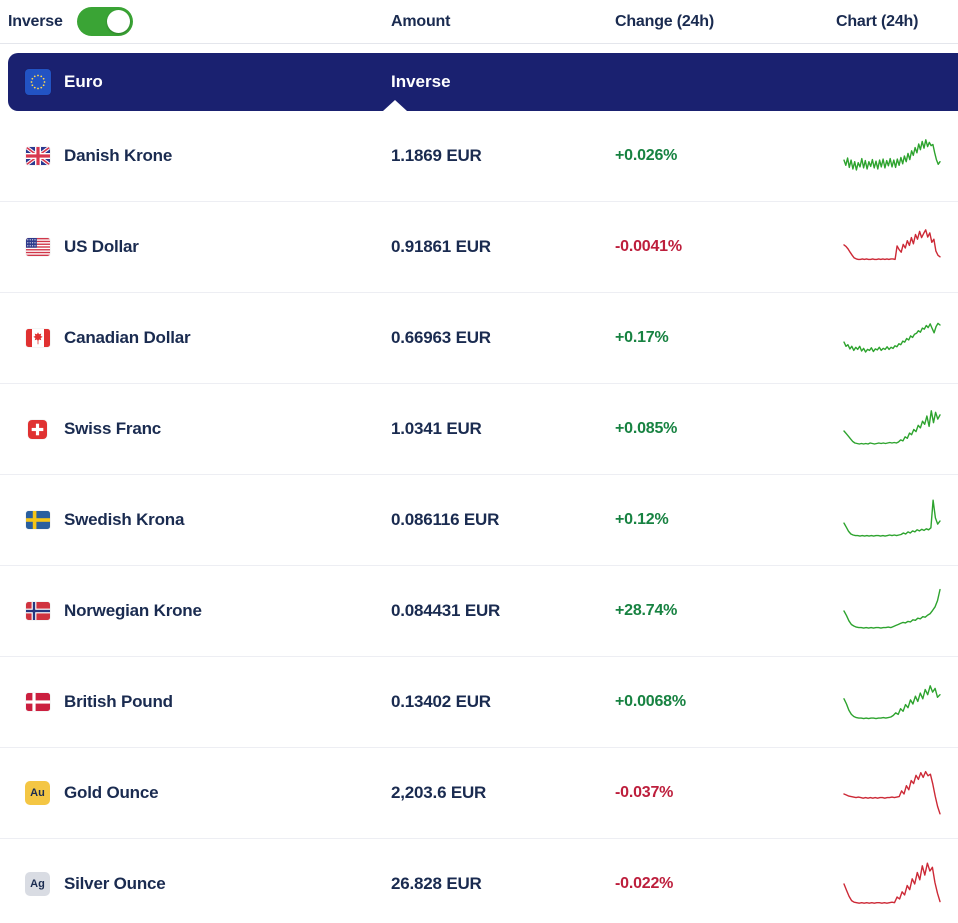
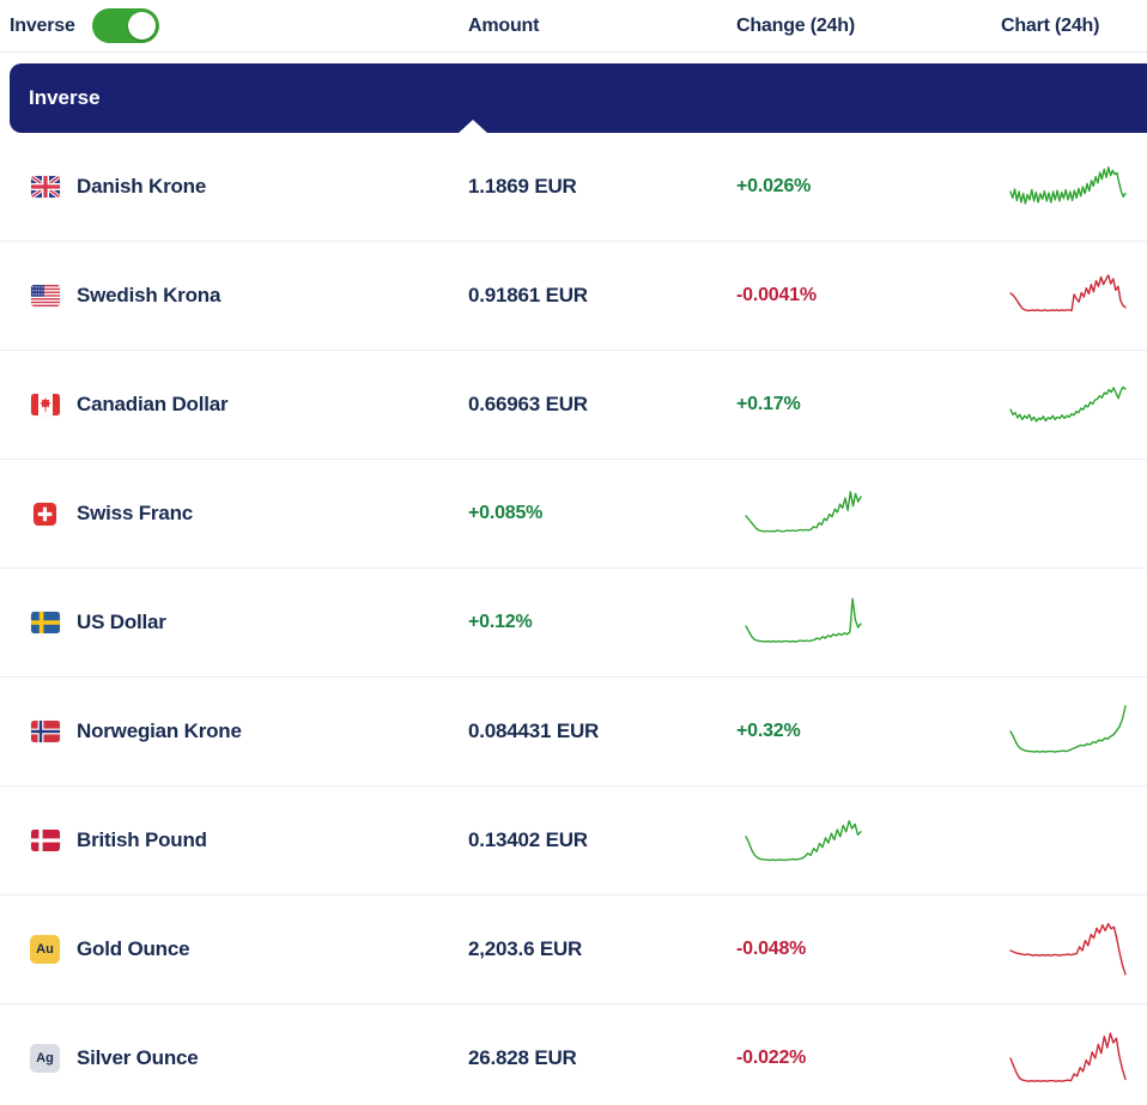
  Inverse
  Amount
  Change (24h)
  Chart (24h)
- Euro
  Inverse
  Danish Krone
  1.1869 EUR
  +0.026%
- US Dollar
+ Swedish Krona
  0.91861 EUR
  -0.0041%
  Canadian Dollar
  0.66963 EUR
  +0.17%
  Swiss Franc
- 1.0341 EUR
  +0.085%
- Swedish Krona
+ US Dollar
- 0.086116 EUR
  +0.12%
  Norwegian Krone
  0.084431 EUR
- +28.74%
+ +0.32%
  British Pound
  0.13402 EUR
- +0.0068%
  Au
  Gold Ounce
  2,203.6 EUR
- -0.037%
+ -0.048%
  Ag
  Silver Ounce
  26.828 EUR
  -0.022%
